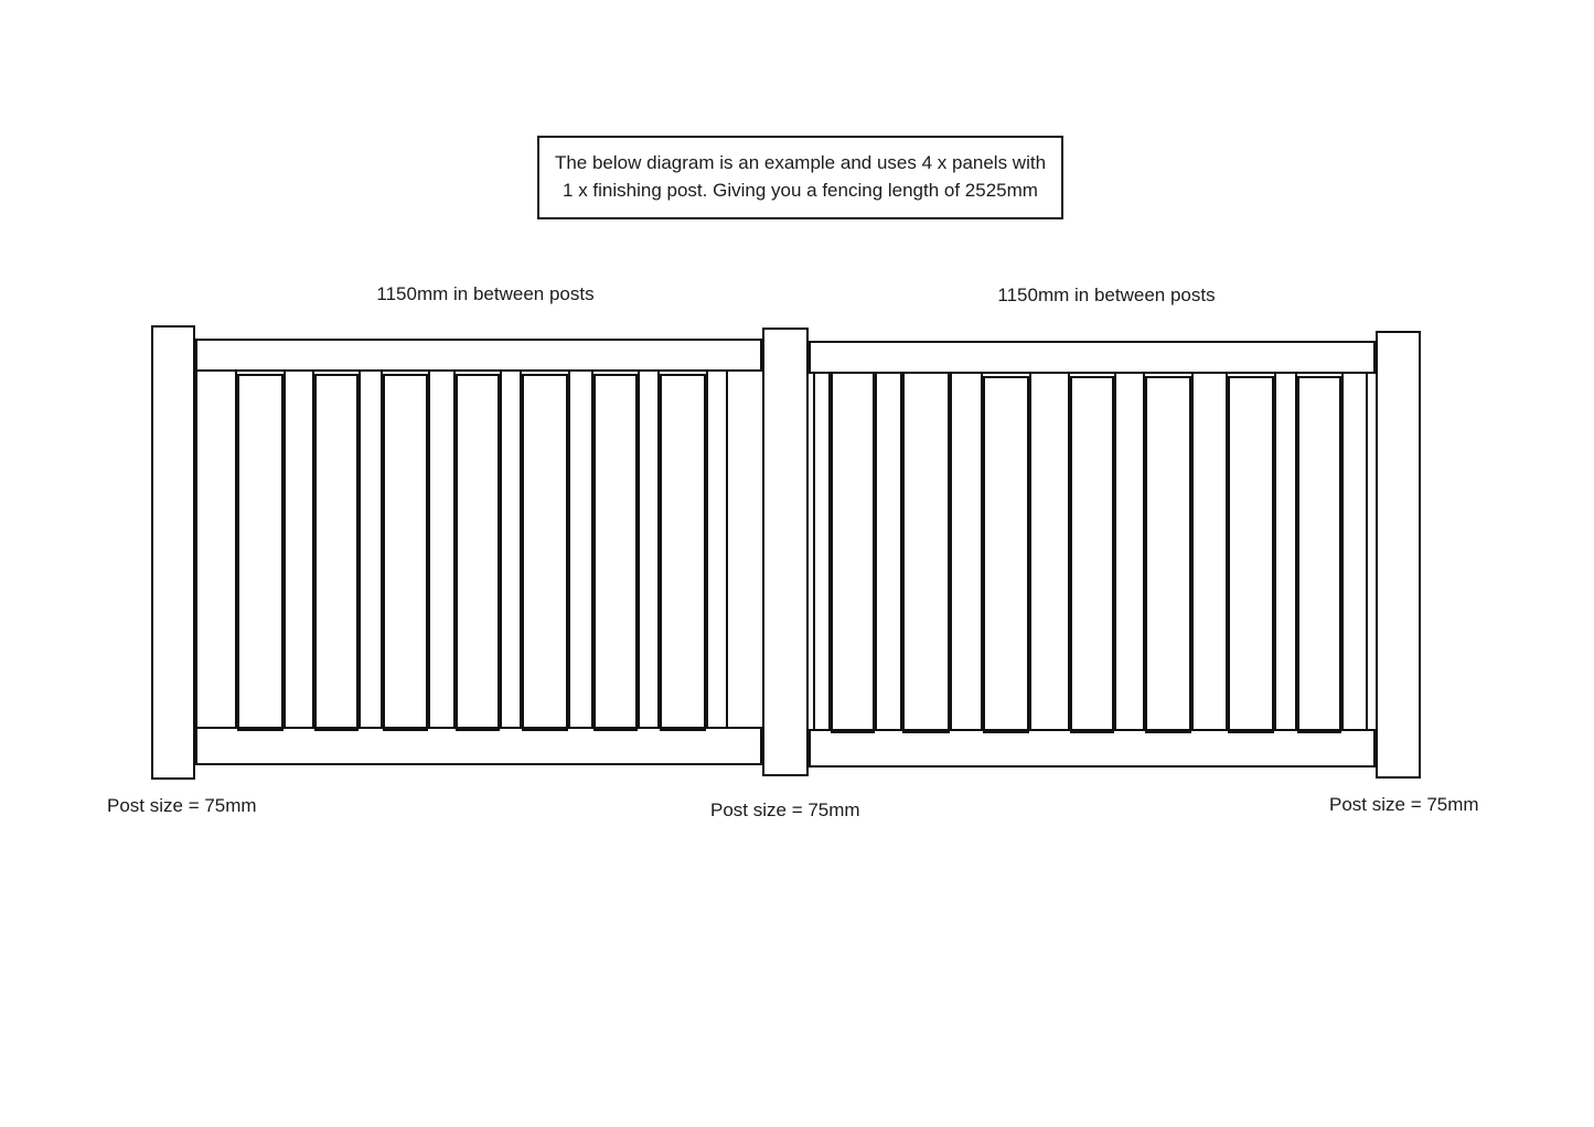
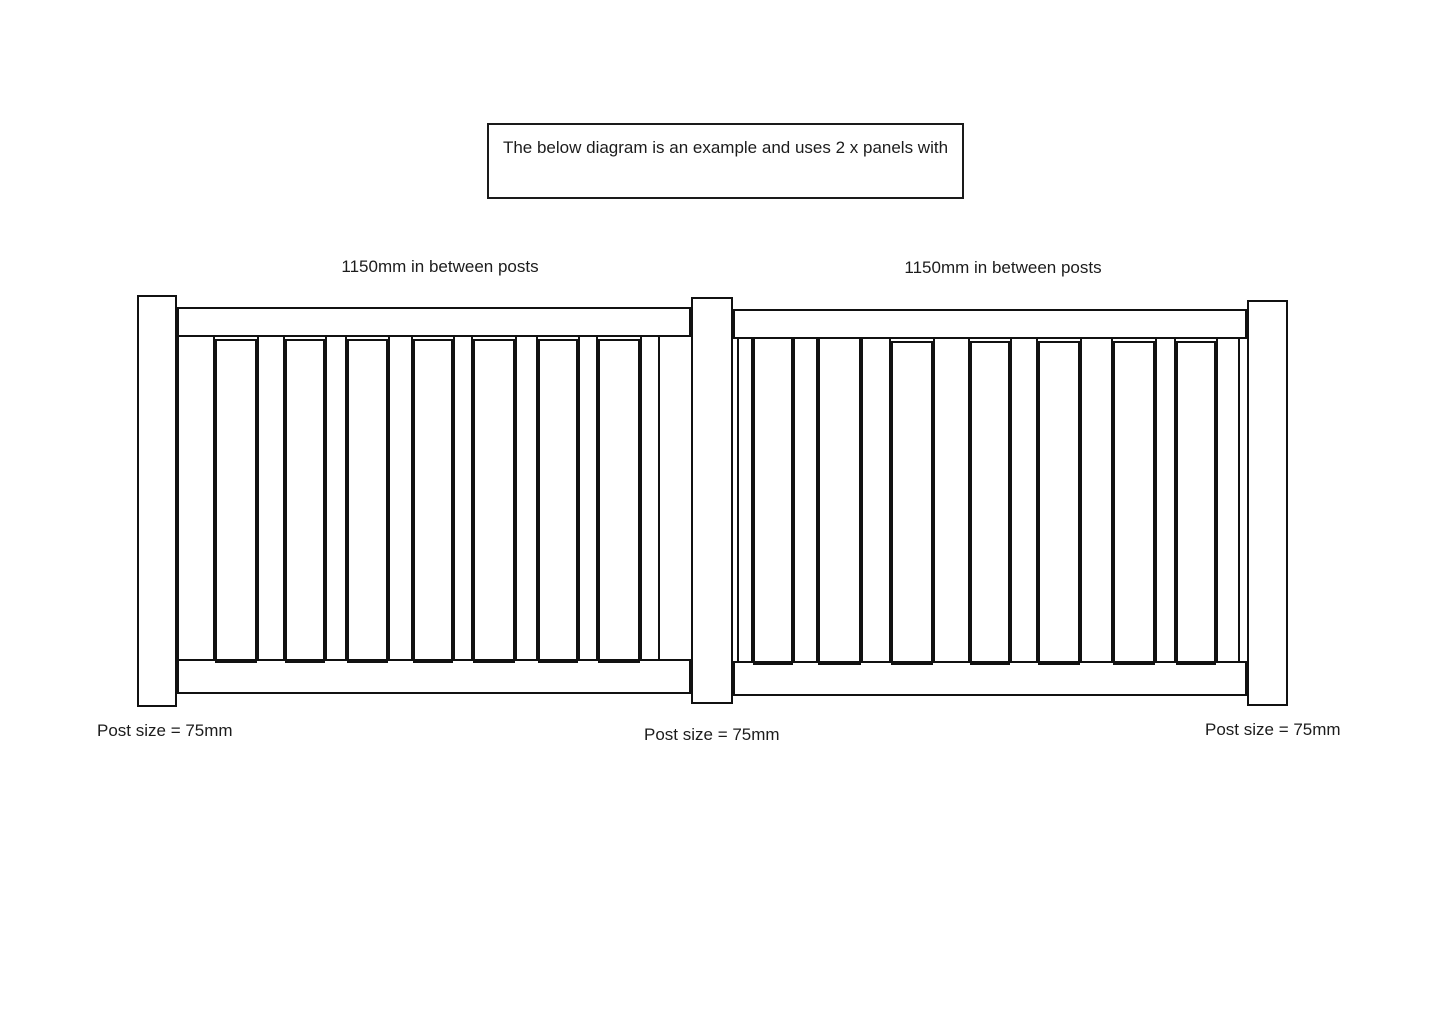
- The below diagram is an example and uses 4 x panels with
+ The below diagram is an example and uses 2 x panels with
- 1 x finishing post. Giving you a fencing length of 2525mm
  1150mm in between posts
  1150mm in between posts
  Post size = 75mm
  Post size = 75mm
  Post size = 75mm
